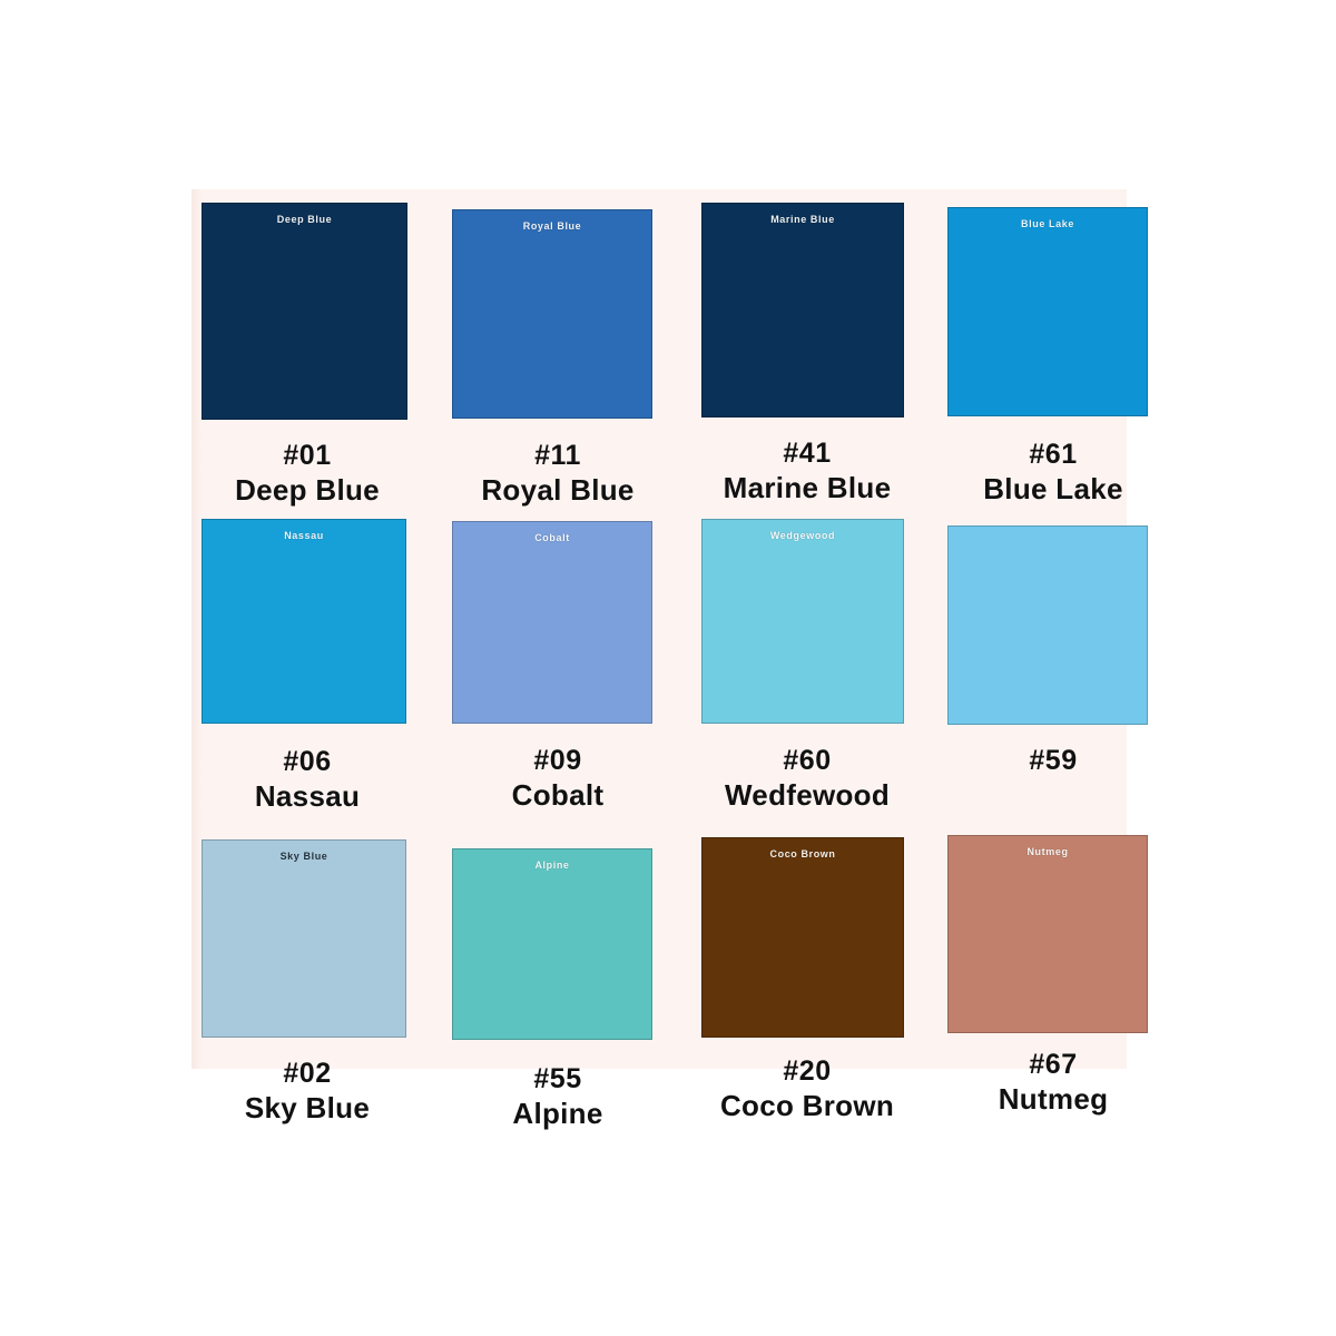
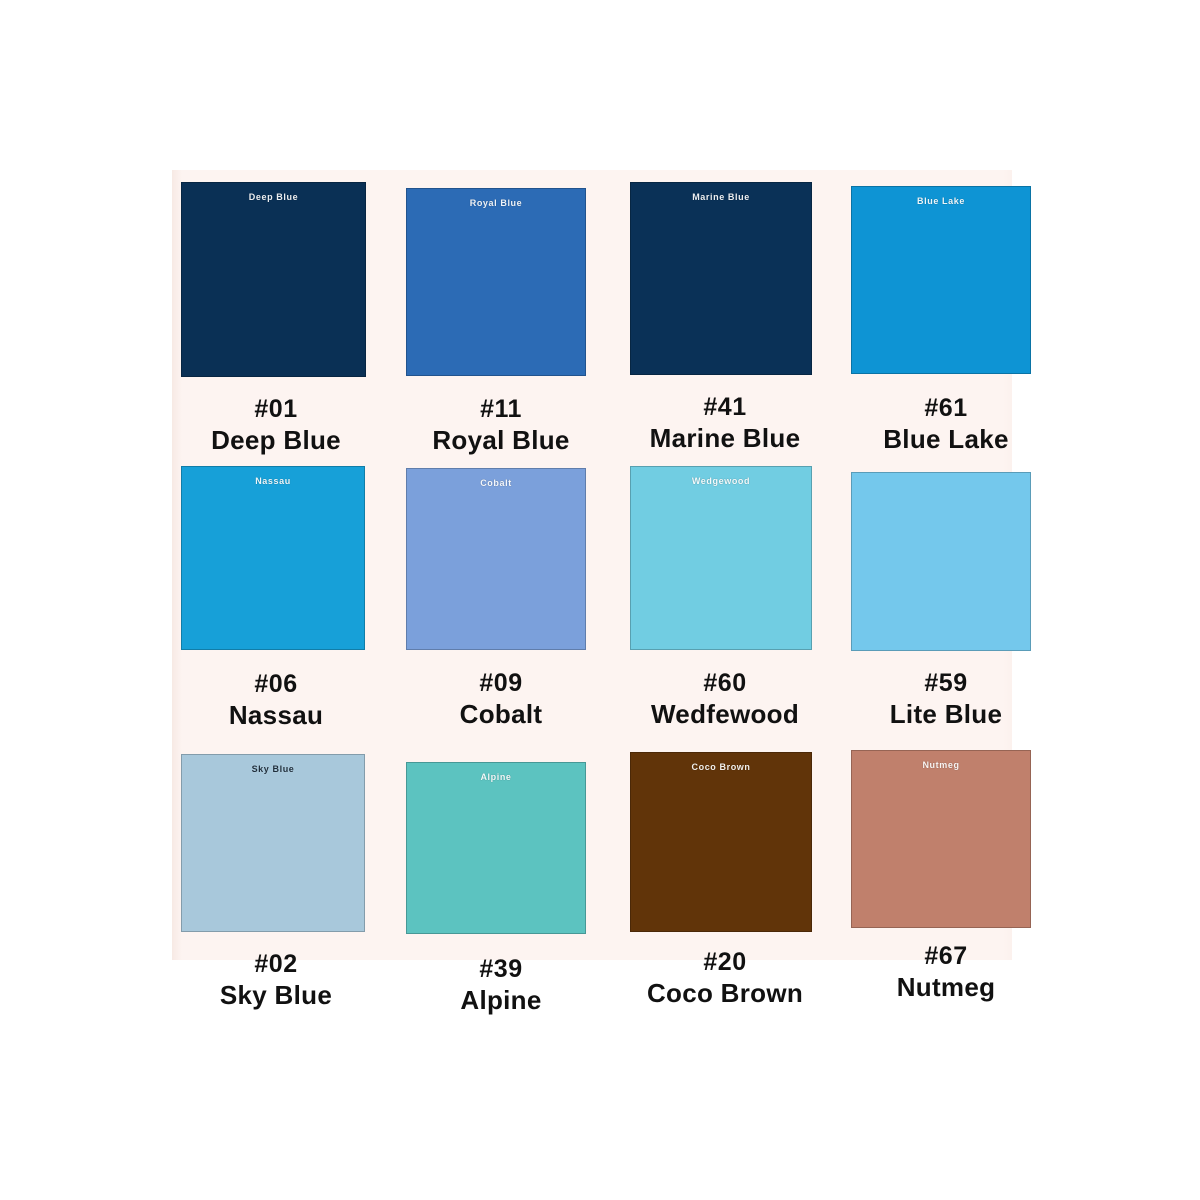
  Deep Blue
  #01
  Deep Blue
  Royal Blue
  #11
  Royal Blue
  Marine Blue
  #41
  Marine Blue
  Blue Lake
  #61
  Blue Lake
  Nassau
  #06
  Nassau
  Cobalt
  #09
  Cobalt
  Wedgewood
  #60
  Wedfewood
  #59
+ Lite Blue
  Sky Blue
  #02
  Sky Blue
  Alpine
- #55
+ #39
  Alpine
  Coco Brown
  #20
  Coco Brown
  Nutmeg
  #67
  Nutmeg
